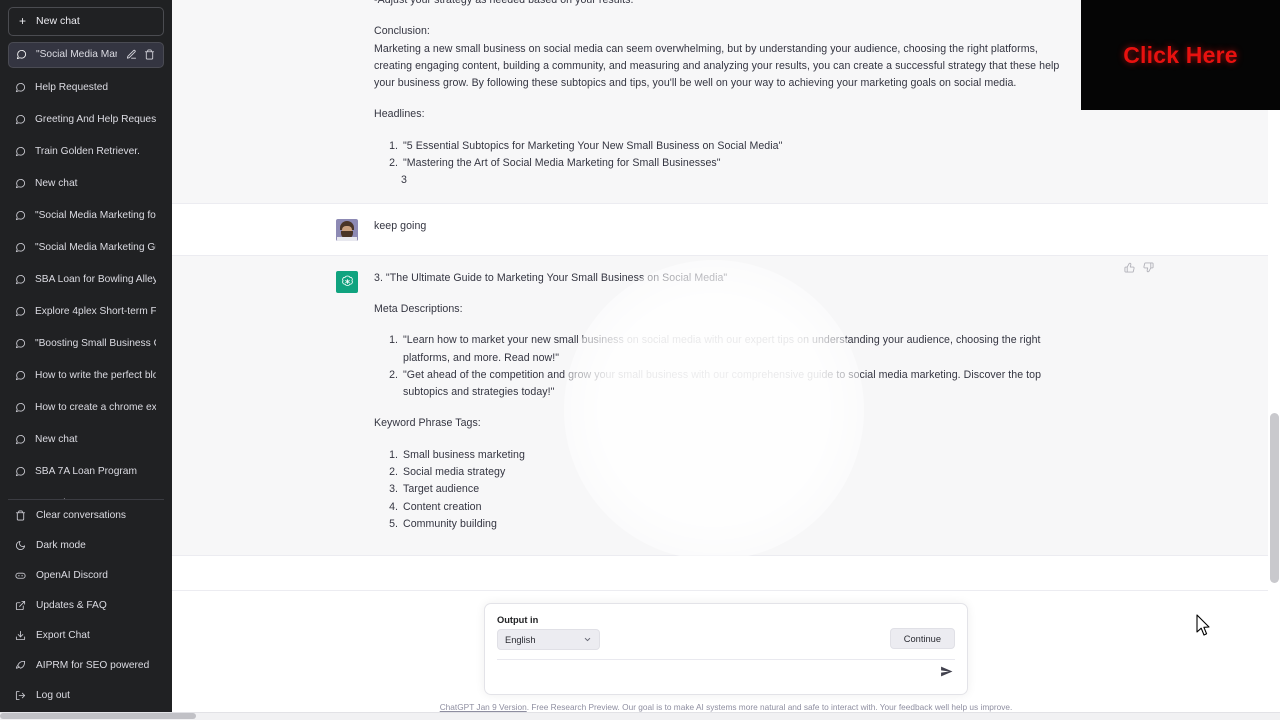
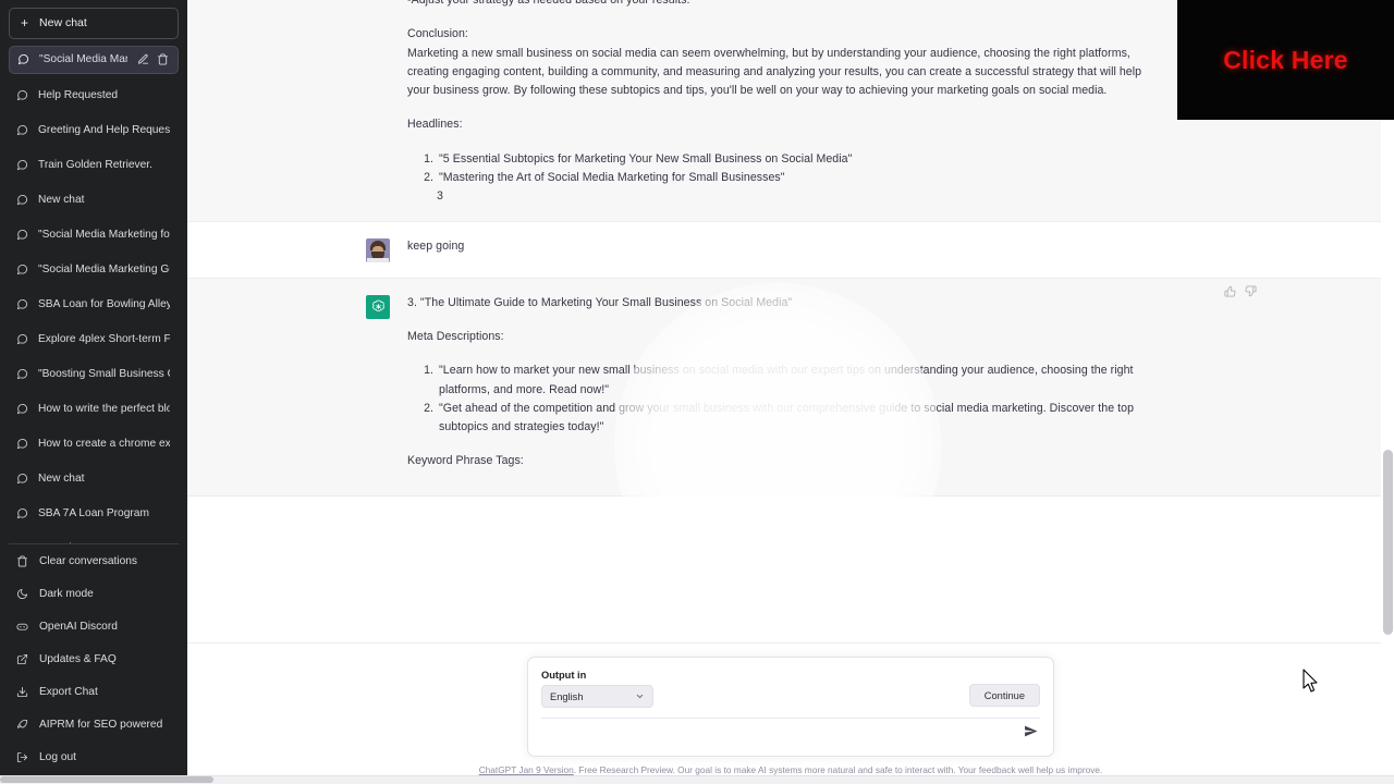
  +
  New chat
  "Social Media Mar
  Help Requested
  Greeting And Help Reques
  Train Golden Retriever.
  New chat
  "Social Media Marketing fo
  "Social Media Marketing G
  SBA Loan for Bowling Alley
  Explore 4plex Short-term F
  "Boosting Small Business
  How to write the perfect blo
  How to create a chrome ex
  New chat
  SBA 7A Loan Program
  Clear conversations
  Dark mode
  OpenAI Discord
  Updates & FAQ
  Export Chat
  AIPRM for SEO powered
  Log out
  -Adjust your strategy as needed based on your results.
  Conclusion:
- Marketing a new small business on social media can seem overwhelming, but by understanding your audience, choosing the right platforms, creating engaging content, building a community, and measuring and analyzing your results, you can create a successful strategy that these help your business grow. By following these subtopics and tips, you'll be well on your way to achieving your marketing goals on social media.
+ Marketing a new small business on social media can seem overwhelming, but by understanding your audience, choosing the right platforms, creating engaging content, building a community, and measuring and analyzing your results, you can create a successful strategy that will help your business grow. By following these subtopics and tips, you'll be well on your way to achieving your marketing goals on social media.
  Headlines:
  "5 Essential Subtopics for Marketing Your New Small Business on Social Media"
  "Mastering the Art of Social Media Marketing for Small Businesses"
  3
  keep going
  3. "The Ultimate Guide to Marketing Your Small Busines
  Meta Descriptions:
  Keyword Phrase Tags:
- Small business marketing
- Social media strategy
- Target audience
- Content creation
- Community building
  Output in
  English
  Continue
  ChatGPT Jan 9 Version. Free Research Preview. Our goal is to make AI systems more natural and safe to interact with. Your feedback well help us improve.
  Click Here
